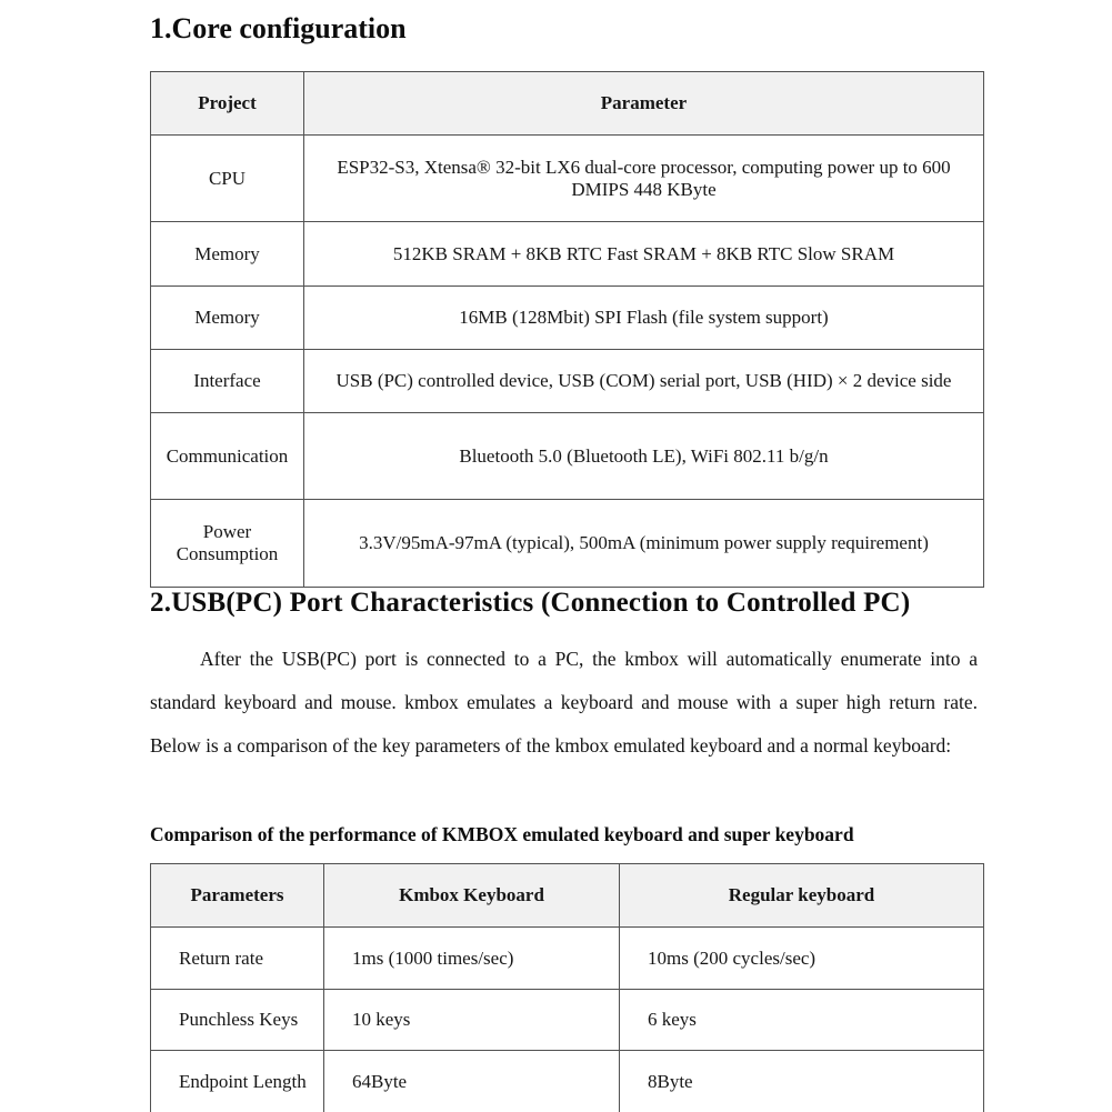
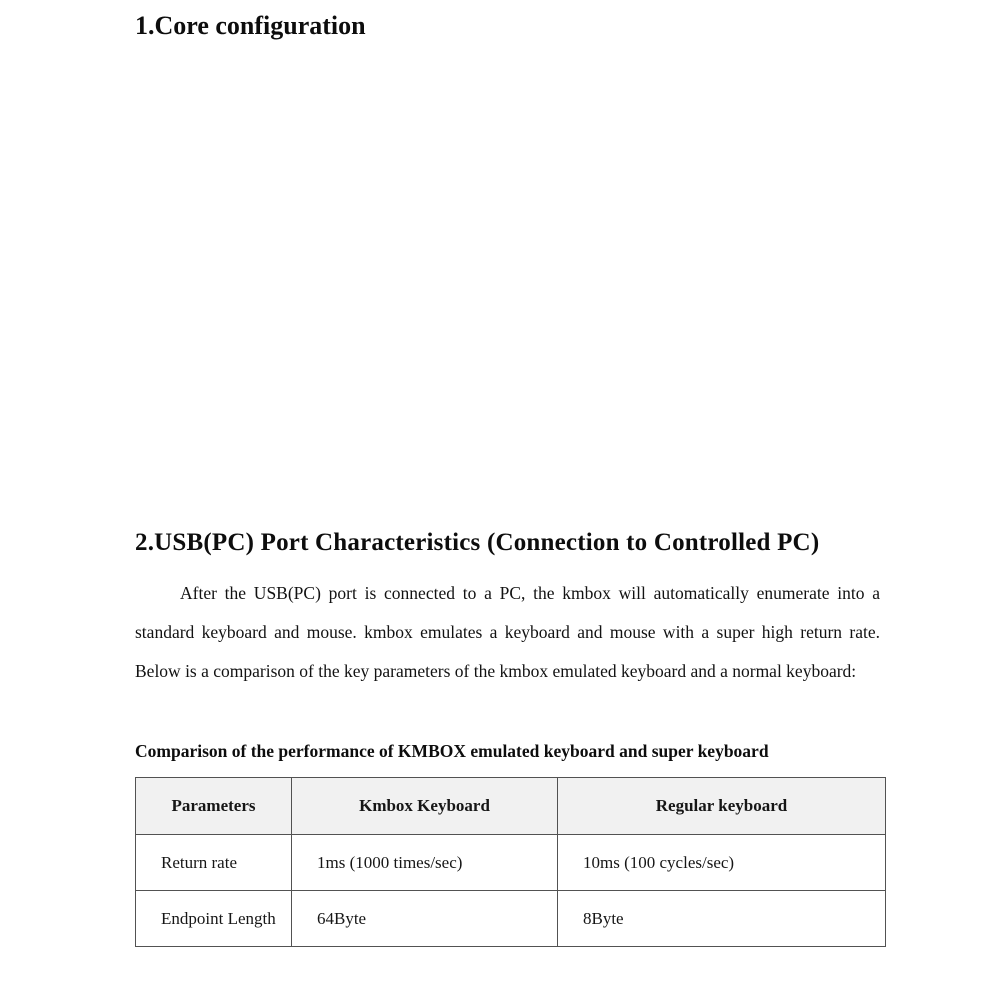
  1.Core configuration
- Project	Parameter
- CPU	ESP32-S3, Xtensa® 32-bit LX6 dual-core processor, computing power up to 600 DMIPS 448 KByte
- Memory	512KB SRAM + 8KB RTC Fast SRAM + 8KB RTC Slow SRAM
- Memory	16MB (128Mbit) SPI Flash (file system support)
- Interface	USB (PC) controlled device, USB (COM) serial port, USB (HID) × 2 device side
- Communication	Bluetooth 5.0 (Bluetooth LE), WiFi 802.11 b/g/n
- Power Consumption	3.3V/95mA-97mA (typical), 500mA (minimum power supply requirement)
  2.USB(PC) Port Characteristics (Connection to Controlled PC)
  After the USB(PC) port is connected to a PC, the kmbox will automatically enumerate into a standard keyboard and mouse. kmbox emulates a keyboard and mouse with a super high return rate. Below is a comparison of the key parameters of the kmbox emulated keyboard and a normal keyboard:
  Comparison of the performance of KMBOX emulated keyboard and super keyboard
  Parameters	Kmbox Keyboard	Regular keyboard
- Return rate	1ms (1000 times/sec)	10ms (200 cycles/sec)
+ Return rate	1ms (1000 times/sec)	10ms (100 cycles/sec)
- Punchless Keys	10 keys	6 keys
  Endpoint Length	64Byte	8Byte
